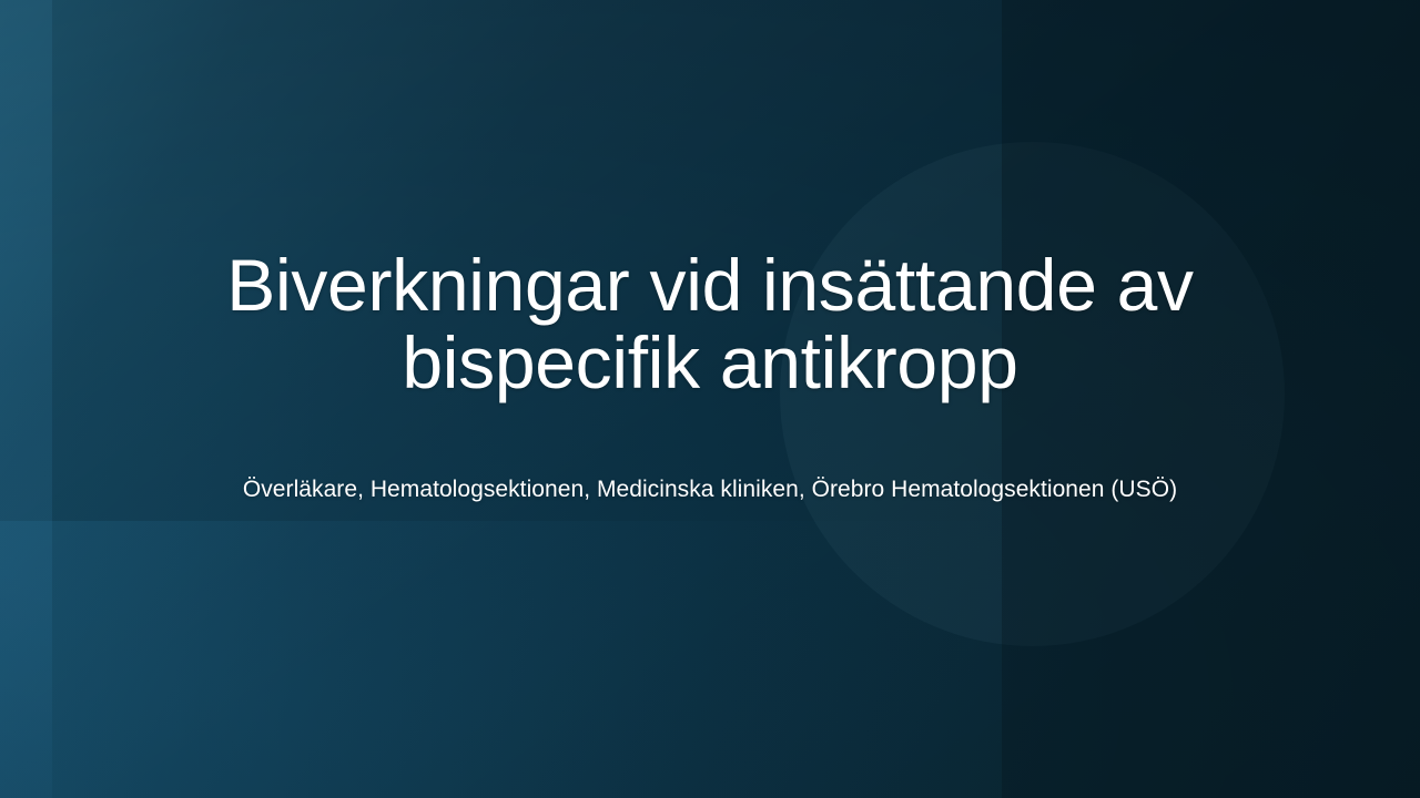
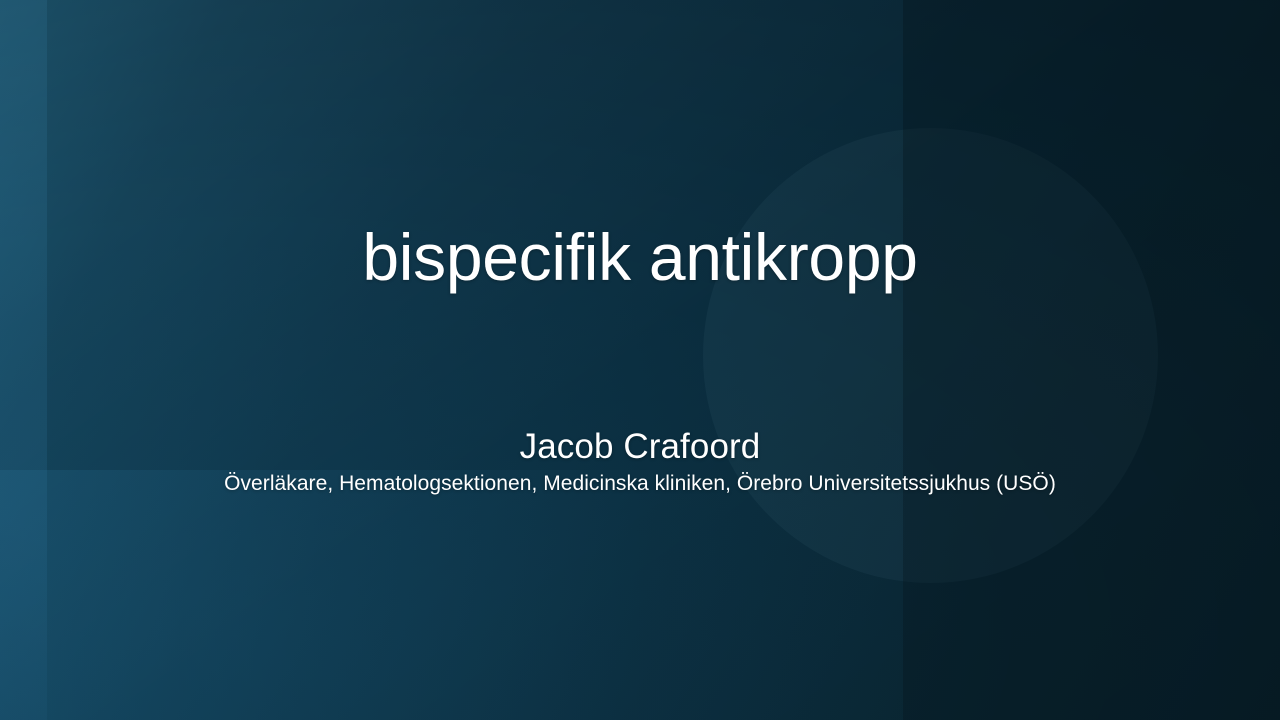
- Biverkningar vid insättande av
  bispecifik antikropp
+ Jacob Crafoord
- Överläkare, Hematologsektionen, Medicinska kliniken, Örebro Hematologsektionen (USÖ)
+ Överläkare, Hematologsektionen, Medicinska kliniken, Örebro Universitetssjukhus (USÖ)
